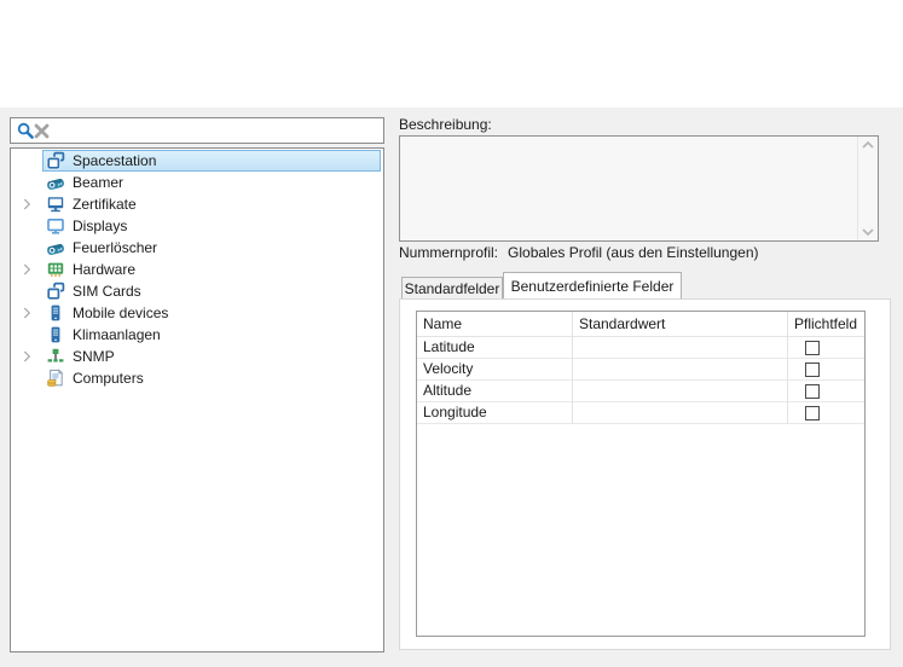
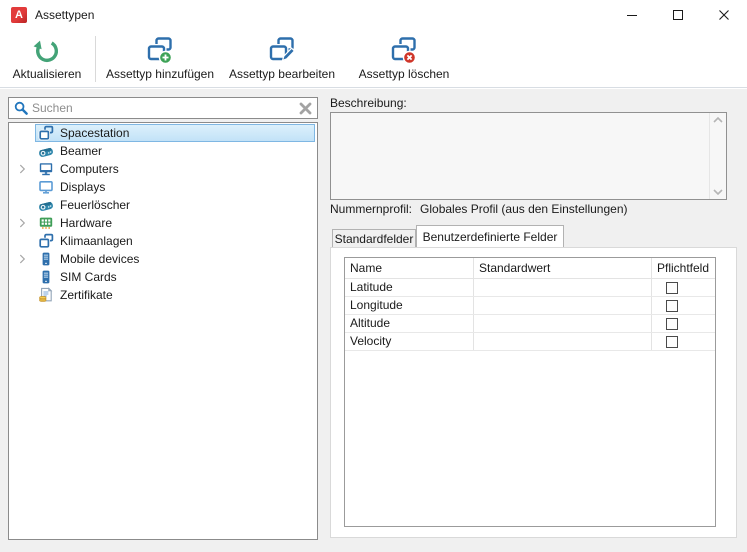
+ A
+ Assettypen
+ Aktualisieren
+ Assettyp hinzufügen
+ Assettyp bearbeiten
+ Assettyp löschen
+ Suchen
  Spacestation
  Beamer
- Zertifikate
+ Computers
  Displays
  Feuerlöscher
  Hardware
- SIM Cards
+ Klimaanlagen
  Mobile devices
- Klimaanlagen
+ SIM Cards
- SNMP
- Computers
+ Zertifikate
  Beschreibung:
  Nummernprofil:
  Globales Profil (aus den Einstellungen)
  Standardfelder
  Benutzerdefinierte Felder
  Name
  Standardwert
  Pflichtfeld
  Latitude
- Velocity
+ Longitude
  Altitude
- Longitude
+ Velocity
